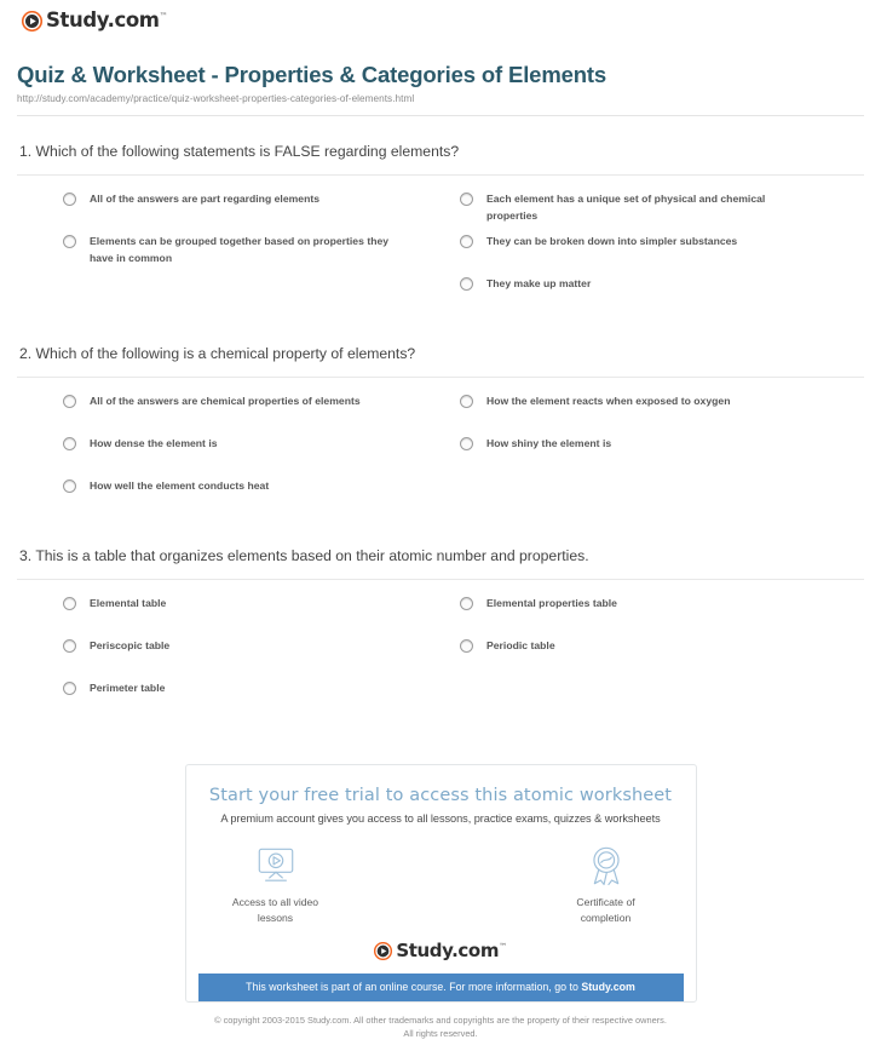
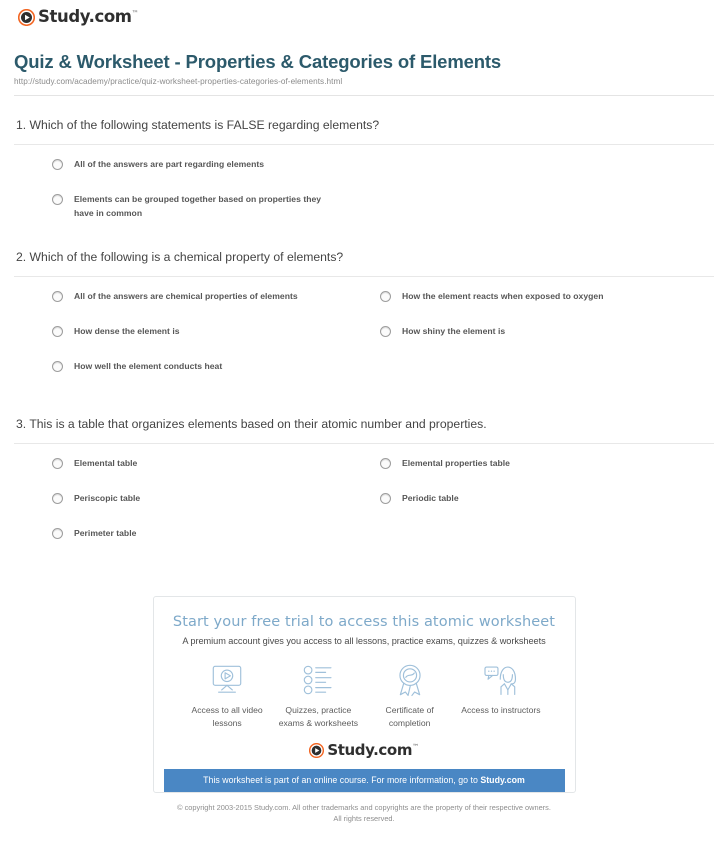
  Study.com™
  Quiz & Worksheet - Properties & Categories of Elements
  http://study.com/academy/practice/quiz-worksheet-properties-categories-of-elements.html
  1. Which of the following statements is FALSE regarding elements?
  All of the answers are part regarding elements
  Elements can be grouped together based on properties they have in common
- Each element has a unique set of physical and chemical properties
- They can be broken down into simpler substances
- They make up matter
  2. Which of the following is a chemical property of elements?
  All of the answers are chemical properties of elements
  How dense the element is
  How well the element conducts heat
  How the element reacts when exposed to oxygen
  How shiny the element is
  3. This is a table that organizes elements based on their atomic number and properties.
  Elemental table
  Periscopic table
  Perimeter table
  Elemental properties table
  Periodic table
  Start your free trial to access this atomic worksheet
  A premium account gives you access to all lessons, practice exams, quizzes & worksheets
  Access to all video lessons
+ Quizzes, practice exams & worksheets
  Certificate of completion
+ Access to instructors
  Study.com™
  This worksheet is part of an online course. For more information, go to Study.com
  © copyright 2003-2015 Study.com. All other trademarks and copyrights are the property of their respective owners.
  All rights reserved.
